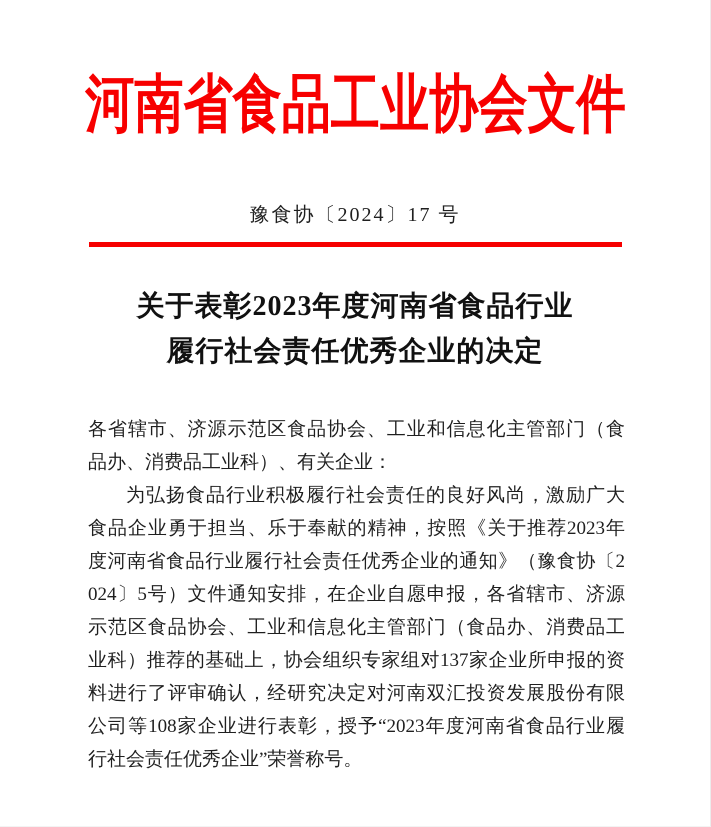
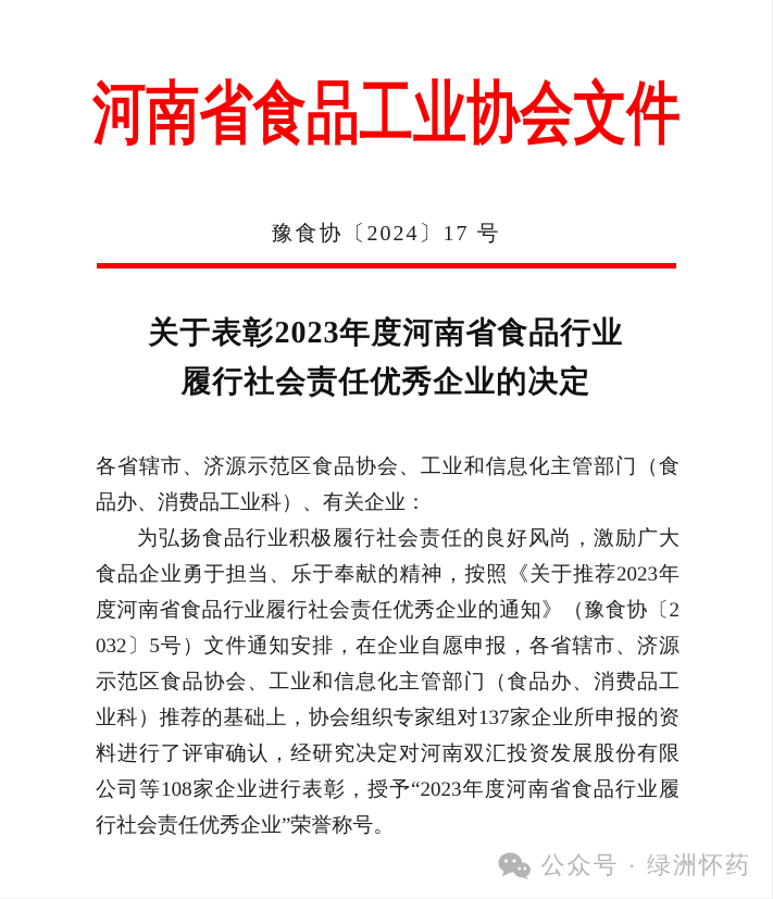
  河南省食品工业协会文件
  豫食协〔2024〕17 号
  关于表彰2023年度河南省食品行业
  履行社会责任优秀企业的决定
  各省辖市、济源示范区食品协会、工业和信息化主管部门（食
  品办、消费品工业科）、有关企业：
  为弘扬食品行业积极履行社会责任的良好风尚，激励广大
  食品企业勇于担当、乐于奉献的精神，按照《关于推荐2023年
  度河南省食品行业履行社会责任优秀企业的通知》（豫食协〔2
- 024〕5号）文件通知安排，在企业自愿申报，各省辖市、济源
+ 032〕5号）文件通知安排，在企业自愿申报，各省辖市、济源
  示范区食品协会、工业和信息化主管部门（食品办、消费品工
  业科）推荐的基础上，协会组织专家组对137家企业所申报的资
  料进行了评审确认，经研究决定对河南双汇投资发展股份有限
  公司等108家企业进行表彰，授予“2023年度河南省食品行业履
  行社会责任优秀企业”荣誉称号。
+ 公众号 · 绿洲怀药
